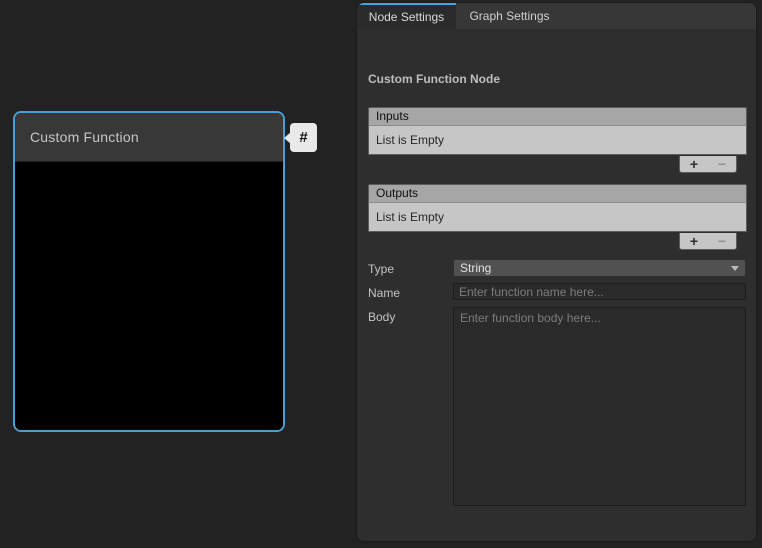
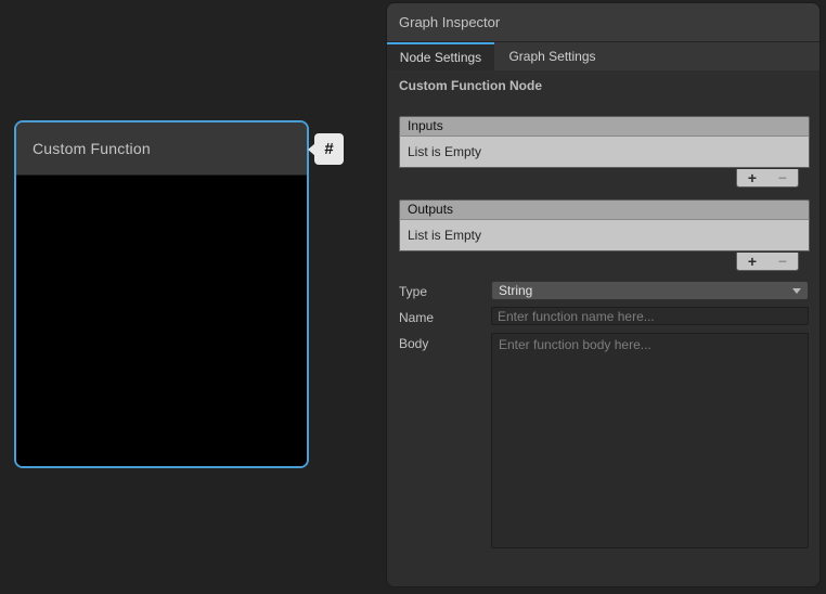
  Custom Function
  #
+ Graph Inspector
  Node Settings
  Graph Settings
  Custom Function Node
  Inputs
  List is Empty
  +
  −
  Outputs
  List is Empty
  +
  −
  Type
  String
  Name
  Enter function name here...
  Body
  Enter function body here...
